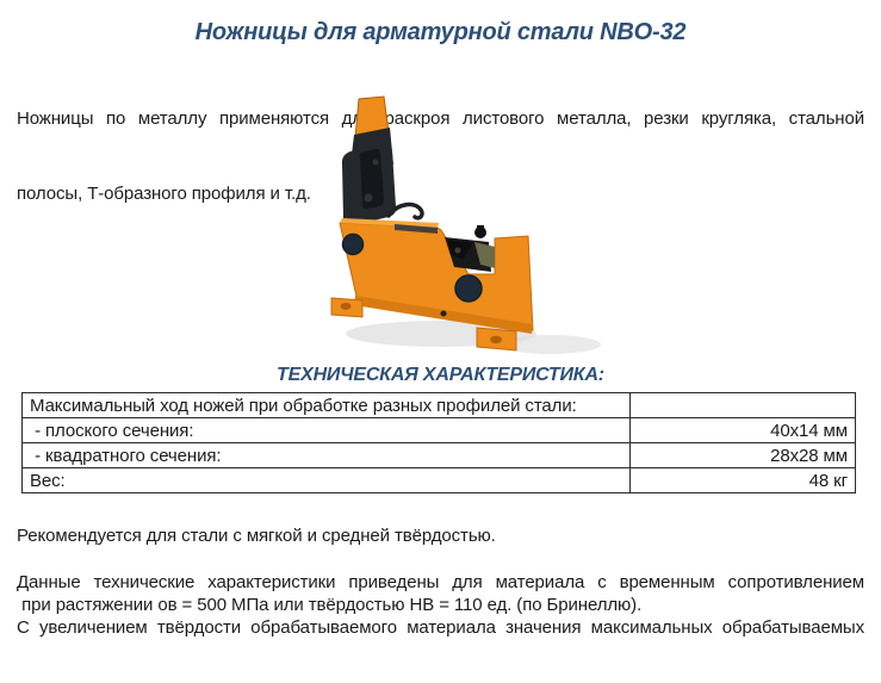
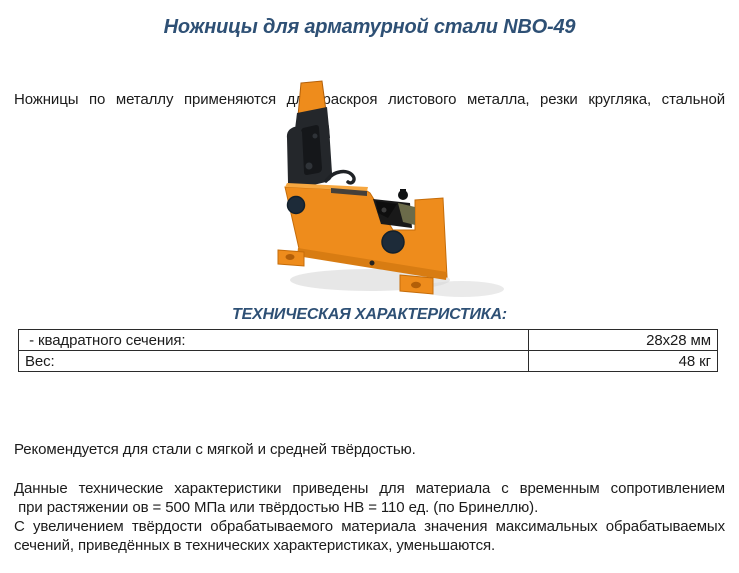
- Ножницы для арматурной стали NBO-32
+ Ножницы для арматурной стали NBO-49
  Ножницы по металлу применяются д раскроя листового металла, резки кругляка, стальной
- полосы, Т-образного профиля и т.д.
  ТЕХНИЧЕСКАЯ ХАРАКТЕРИСТИКА:
- Максимальный ход ножей при обработке разных профилей стали:
- - плоского сечения:	40х14 мм
  - квадратного сечения:	28х28 мм
  Вес:	48 кг
  Рекомендуется для стали с мягкой и средней твёрдостью.
  Данные технические характеристики приведены для материала с временным сопротивлением
  при растяжении ов = 500 МПа или твёрдостью НВ = 110 ед. (по Бринеллю).
  С увеличением твёрдости обрабатываемого материала значения максимальных обрабатываемых
+ сечений, приведённых в технических характеристиках, уменьшаются.
